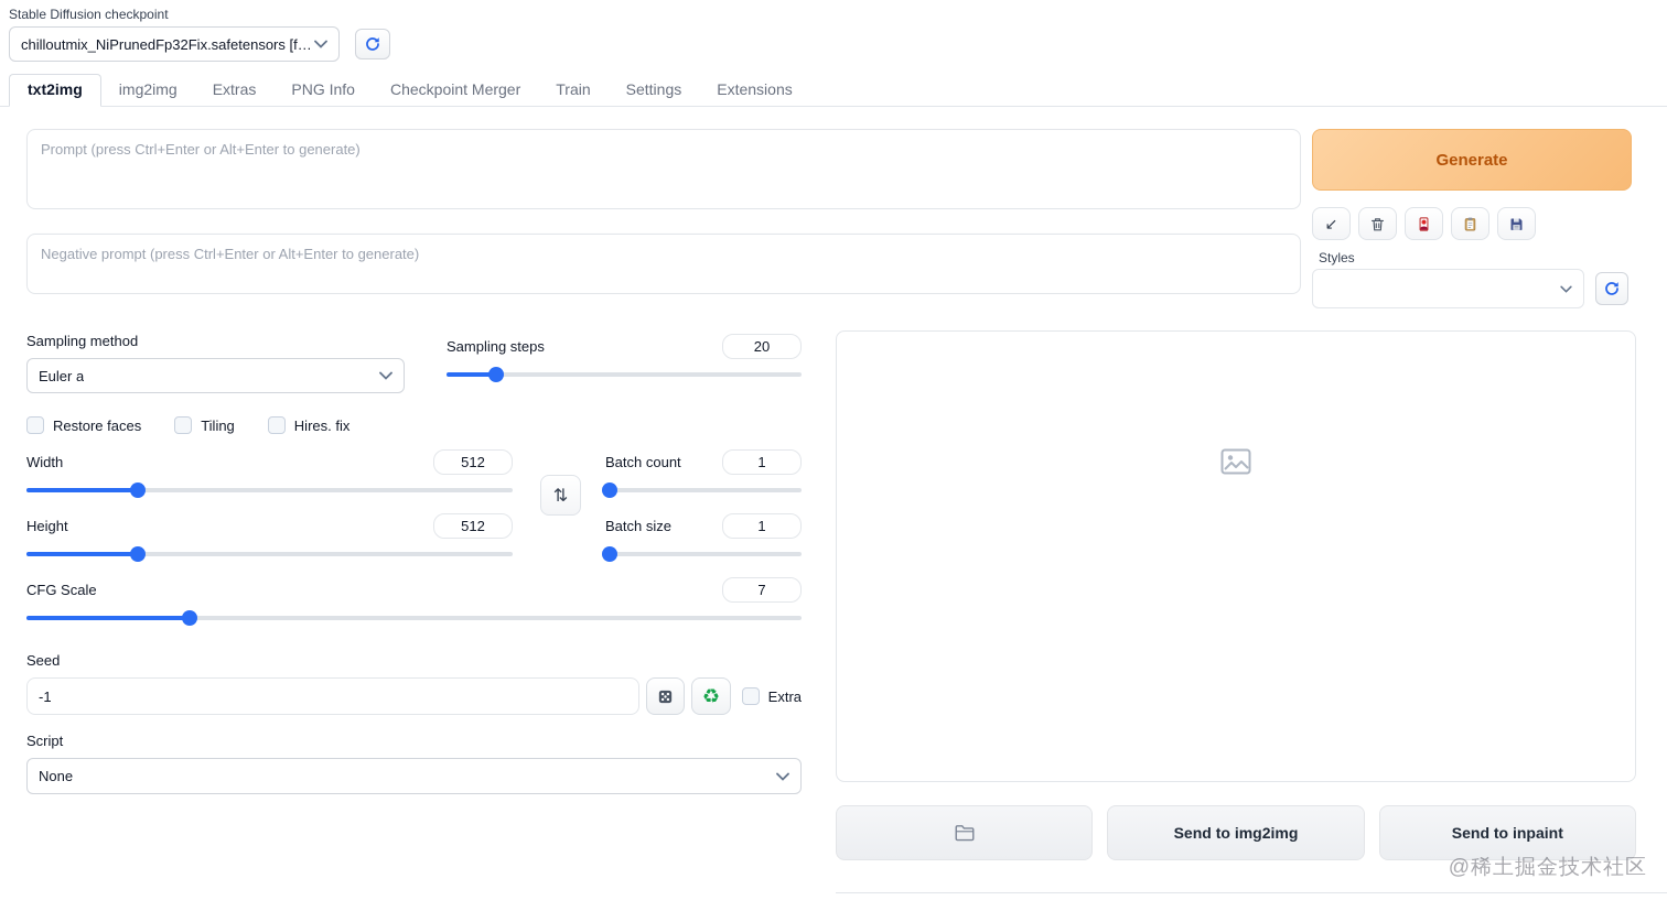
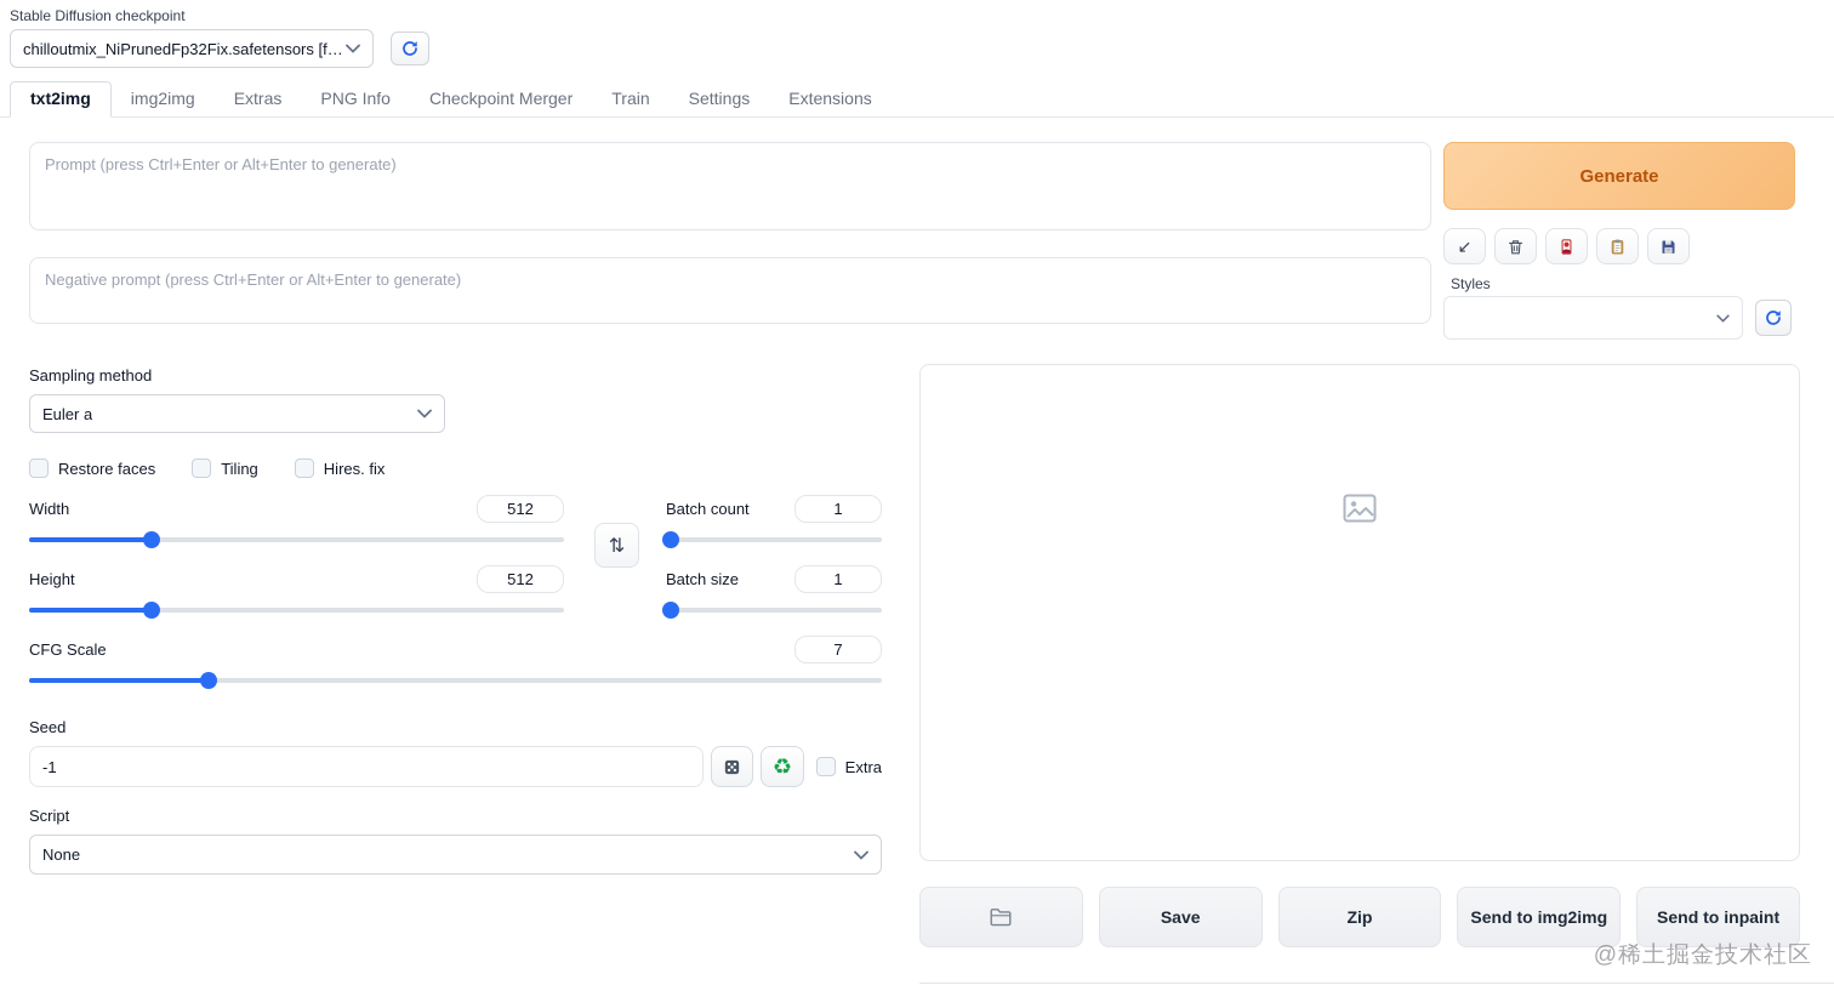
  Stable Diffusion checkpoint
  chilloutmix_NiPrunedFp32Fix.safetensors [fc2
  txt2img
  img2img
  Extras
  PNG Info
  Checkpoint Merger
  Train
  Settings
  Extensions
  Prompt (press Ctrl+Enter or Alt+Enter to generate)
  Negative prompt (press Ctrl+Enter or Alt+Enter to generate)
  Generate
  ↙
  Styles
  Sampling method
  Euler a
- Sampling steps
- 20
  Restore faces
  Tiling
  Hires. fix
  Width
  512
  Height
  512
  ⇅
  Batch count
  1
  Batch size
  1
  CFG Scale
  7
  Seed
  -1
  ♻
  Extra
  Script
  None
+ Save
+ Zip
  Send to img2img
  Send to inpaint
  @稀土掘金技术社区
